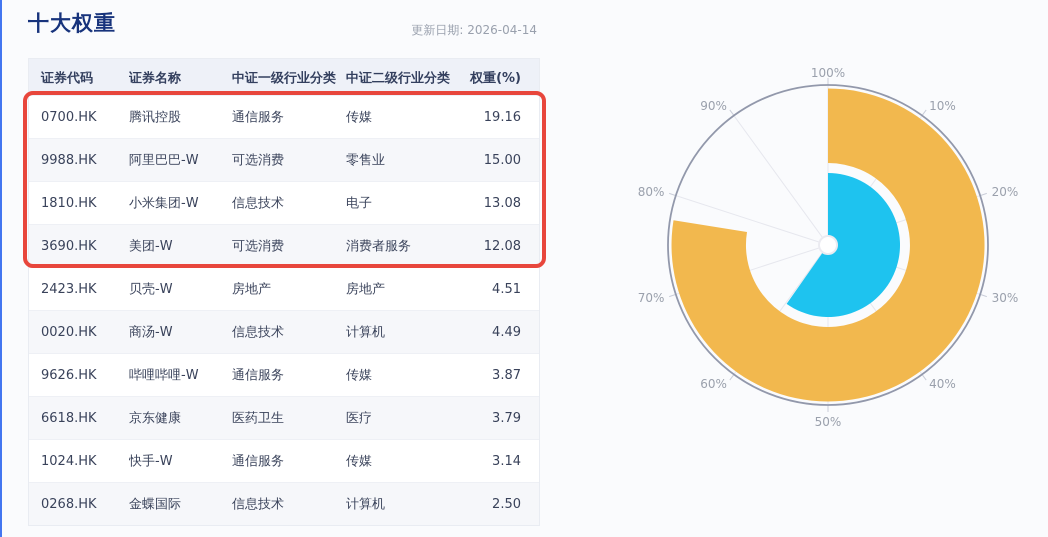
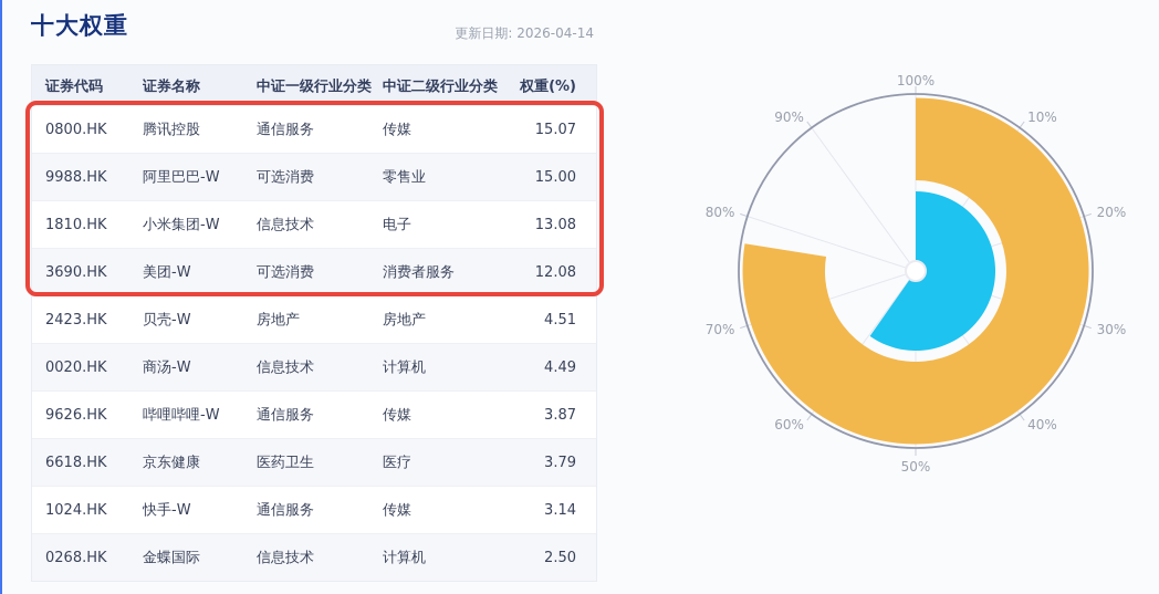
  十大权重
  更新日期: 2026-04-14
  证券代码
  证券名称
  中证一级行业分类
  中证二级行业分类
  权重(%)
- 0700.HK
+ 0800.HK
  腾讯控股
  通信服务
  传媒
- 19.16
+ 15.07
  9988.HK
  阿里巴巴-W
  可选消费
  零售业
  15.00
  1810.HK
  小米集团-W
  信息技术
  电子
  13.08
  3690.HK
  美团-W
  可选消费
  消费者服务
  12.08
  2423.HK
  贝壳-W
  房地产
  房地产
  4.51
  0020.HK
  商汤-W
  信息技术
  计算机
  4.49
  9626.HK
  哔哩哔哩-W
  通信服务
  传媒
  3.87
  6618.HK
  京东健康
  医药卫生
  医疗
  3.79
  1024.HK
  快手-W
  通信服务
  传媒
  3.14
  0268.HK
  金蝶国际
  信息技术
  计算机
  2.50
  10%
  20%
  30%
  40%
  50%
  60%
  70%
  80%
  90%
  100%
